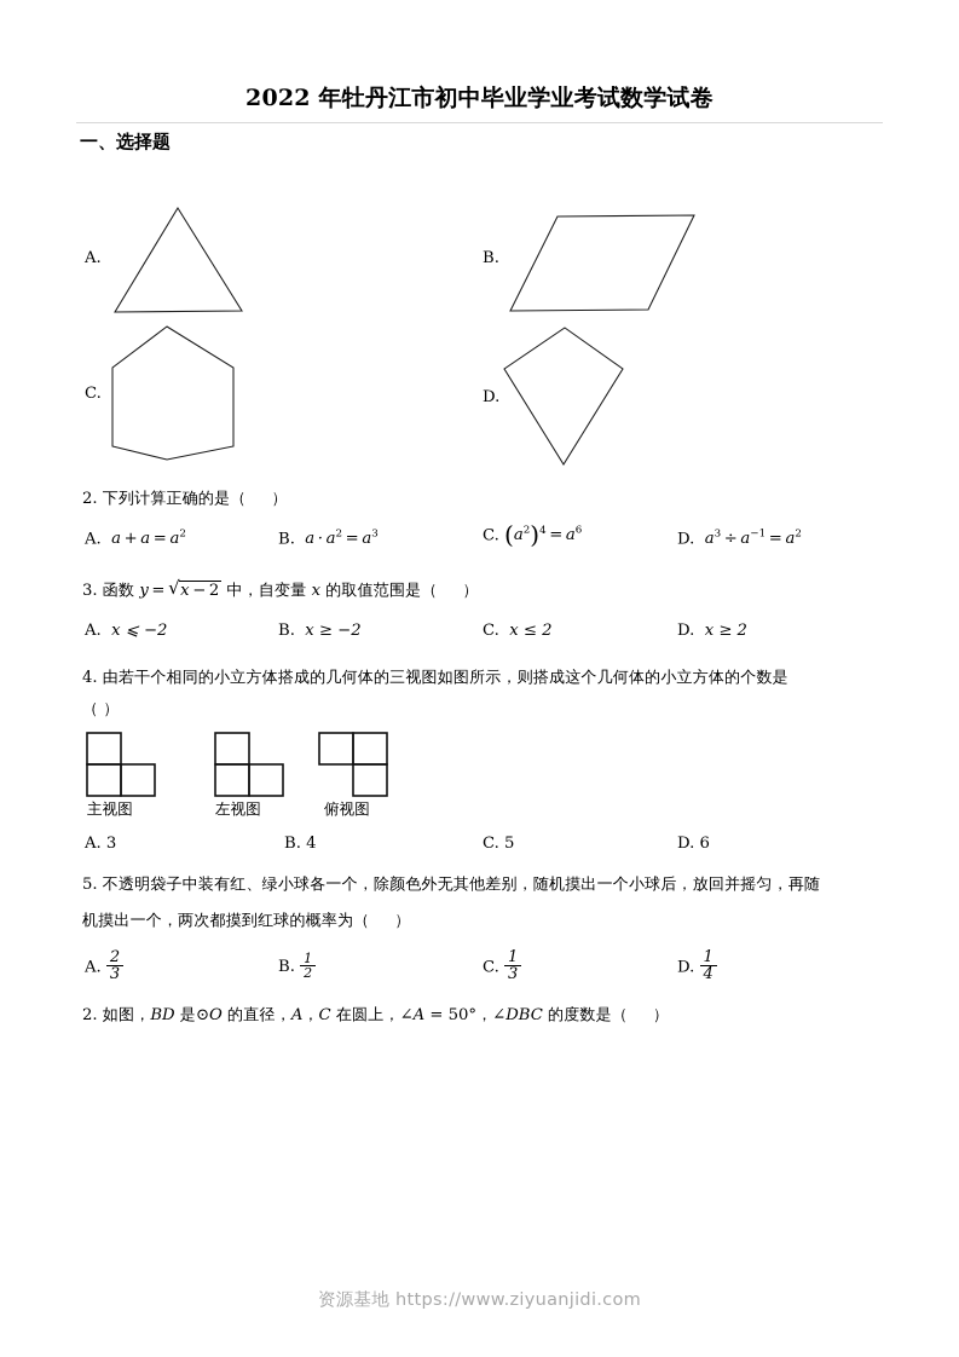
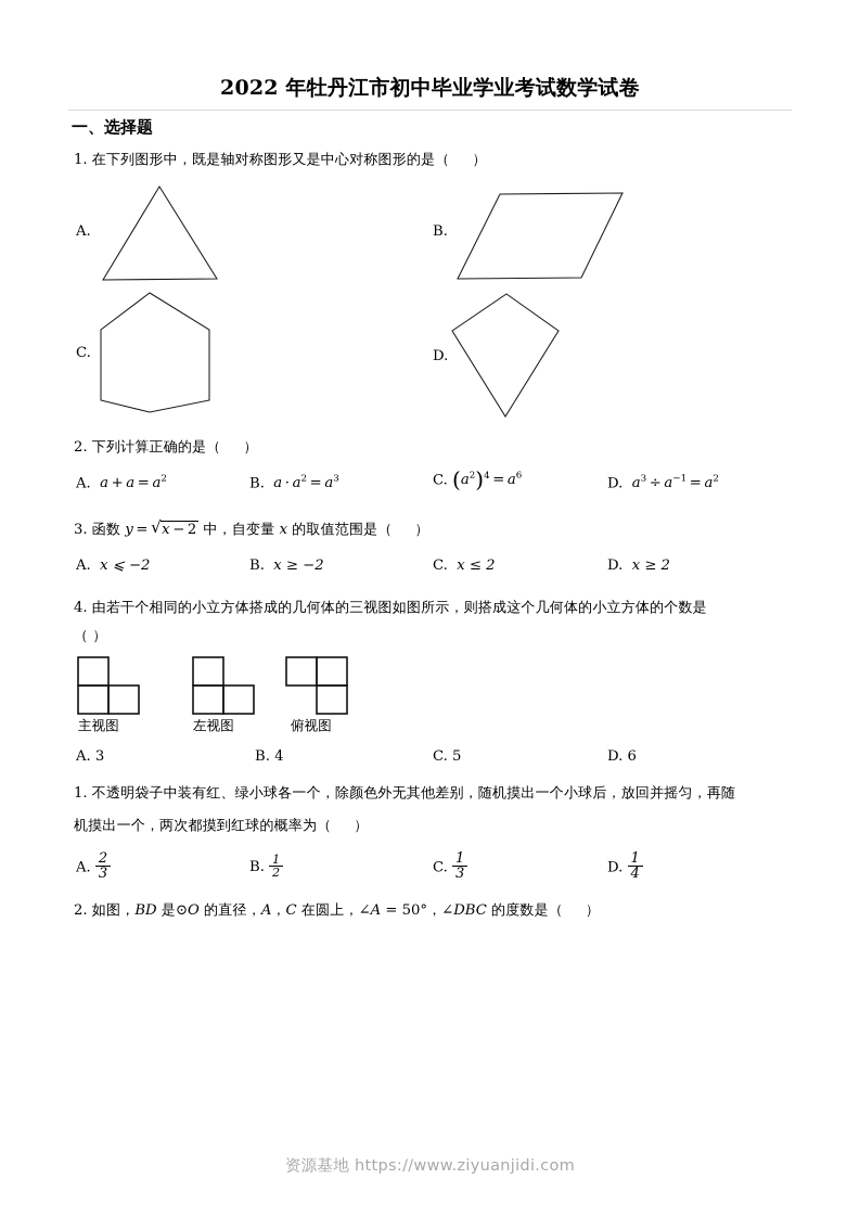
  2022 年牡丹江市初中毕业学业考试数学试卷
  一、选择题
+ 1. 在下列图形中，既是轴对称图形又是中心对称图形的是（ ）
  A.
  B.
  C.
  D.
  2. 下列计算正确的是（ ）
  A. a + a = a2
  B. a · a2 = a3
  C. (a2)4 = a6
  D. a3 ÷ a−1 = a2
  3. 函数 y =
  √
  x − 2 中，自变量 x 的取值范围是（ ）
  A. x ⩽ −2
  B. x ≥ −2
  C. x ≤ 2
  D. x ≥ 2
  4. 由若干个相同的小立方体搭成的几何体的三视图如图所示，则搭成这个几何体的小立方体的个数是
  （ ）
  主视图
  左视图
  俯视图
  A. 3
  B. 4
  C. 5
  D. 6
- 5. 不透明袋子中装有红、绿小球各一个，除颜色外无其他差别，随机摸出一个小球后，放回并摇匀，再随
+ 1. 不透明袋子中装有红、绿小球各一个，除颜色外无其他差别，随机摸出一个小球后，放回并摇匀，再随
  机摸出一个，两次都摸到红球的概率为（ ）
  A.
  2
  3
  B.
  1
  2
  C.
  1
  3
  D.
  1
  4
  2. 如图，BD 是⊙O 的直径，A，C 在圆上，∠A = 50°，∠DBC 的度数是（ ）
  资源基地 https://www.ziyuanjidi.com
